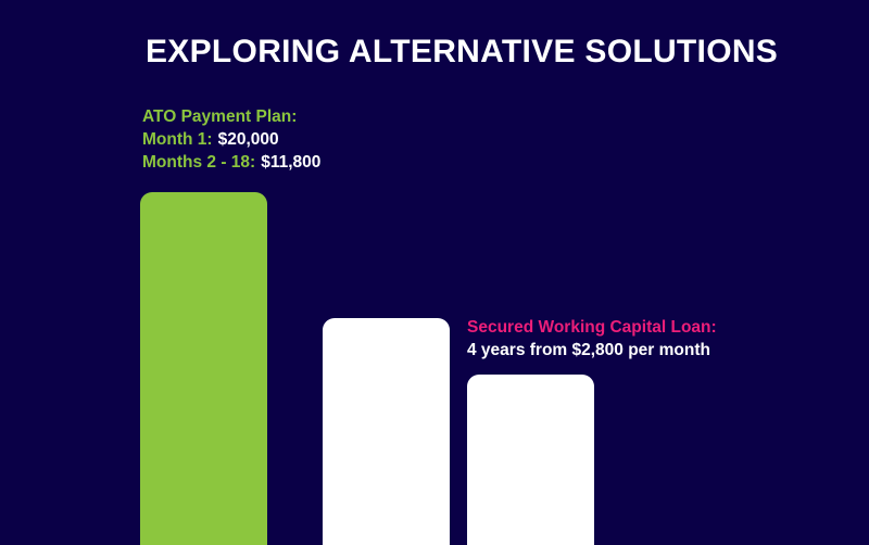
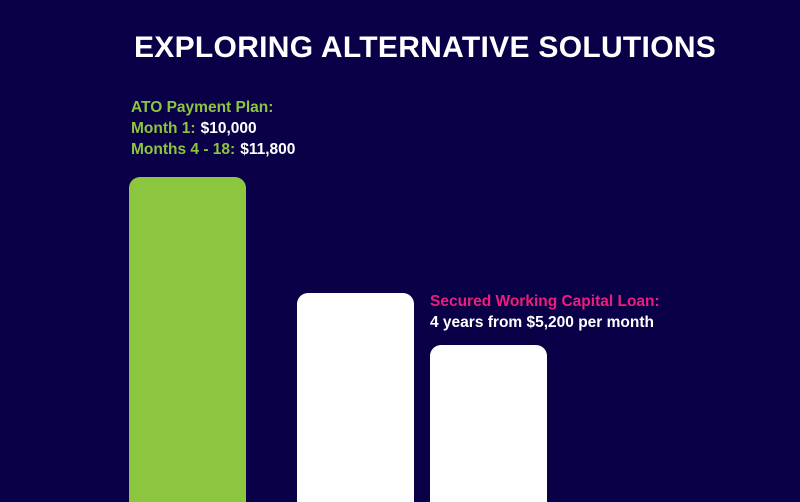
  EXPLORING ALTERNATIVE SOLUTIONS
  ATO Payment Plan:
- Month 1: $20,000
+ Month 1: $10,000
- Months 2 - 18: $11,800
+ Months 4 - 18: $11,800
  Secured Working Capital Loan:
- 4 years from $2,800 per month
+ 4 years from $5,200 per month
